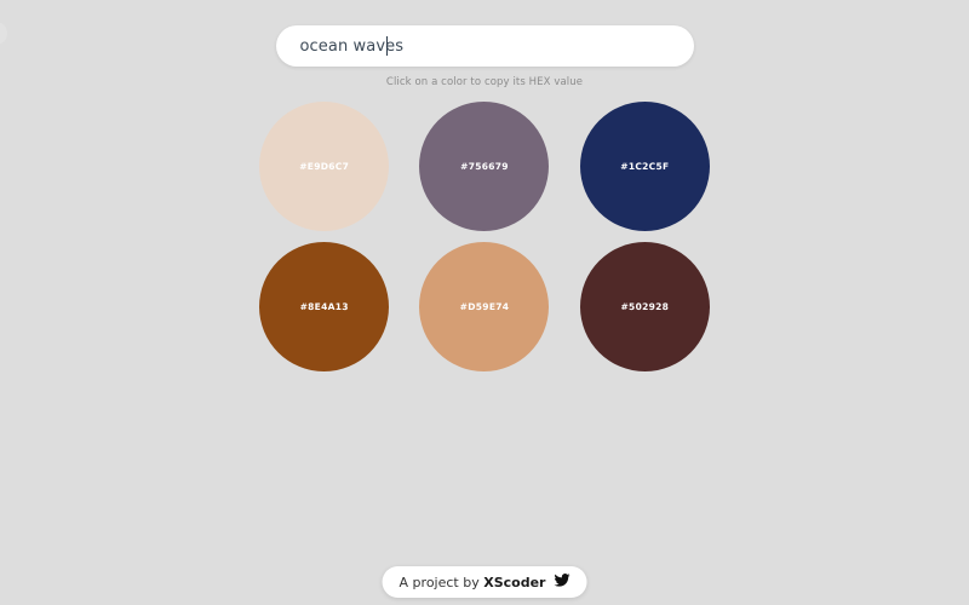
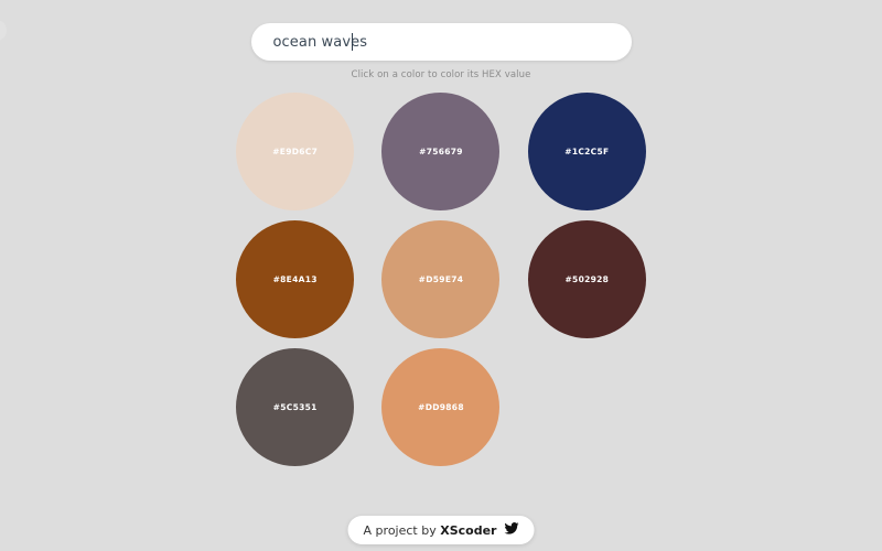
  ocean waves
- Click on a color to copy its HEX value
+ Click on a color to color its HEX value
  #E9D6C7
  #756679
  #1C2C5F
  #8E4A13
  #D59E74
  #502928
+ #5C5351
+ #DD9868
  A project by XScoder
